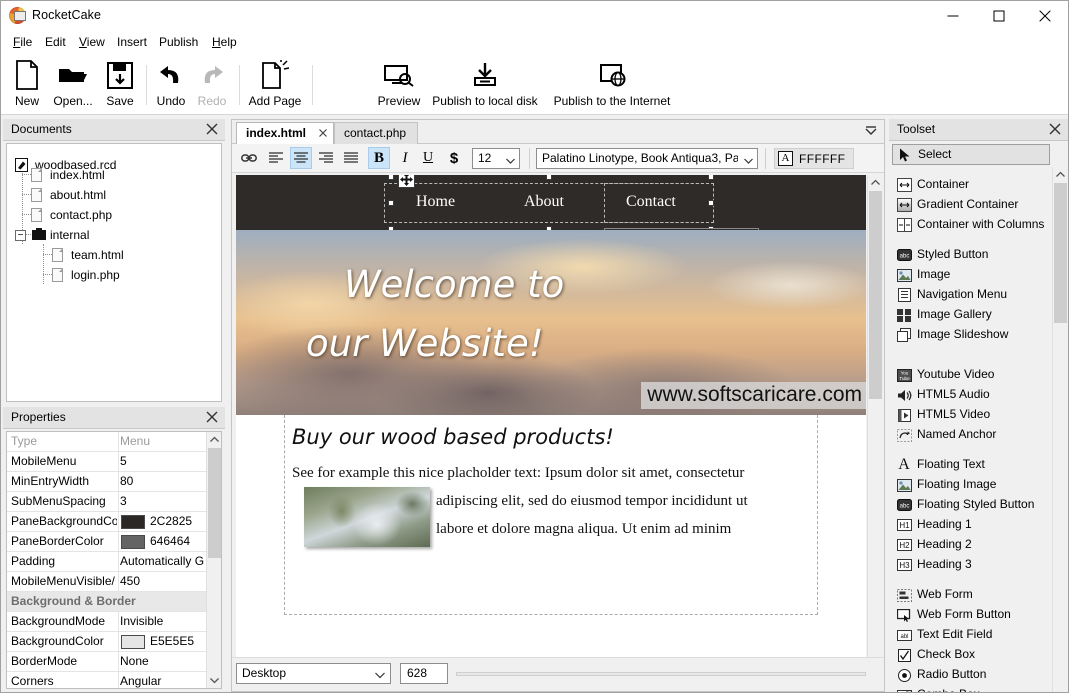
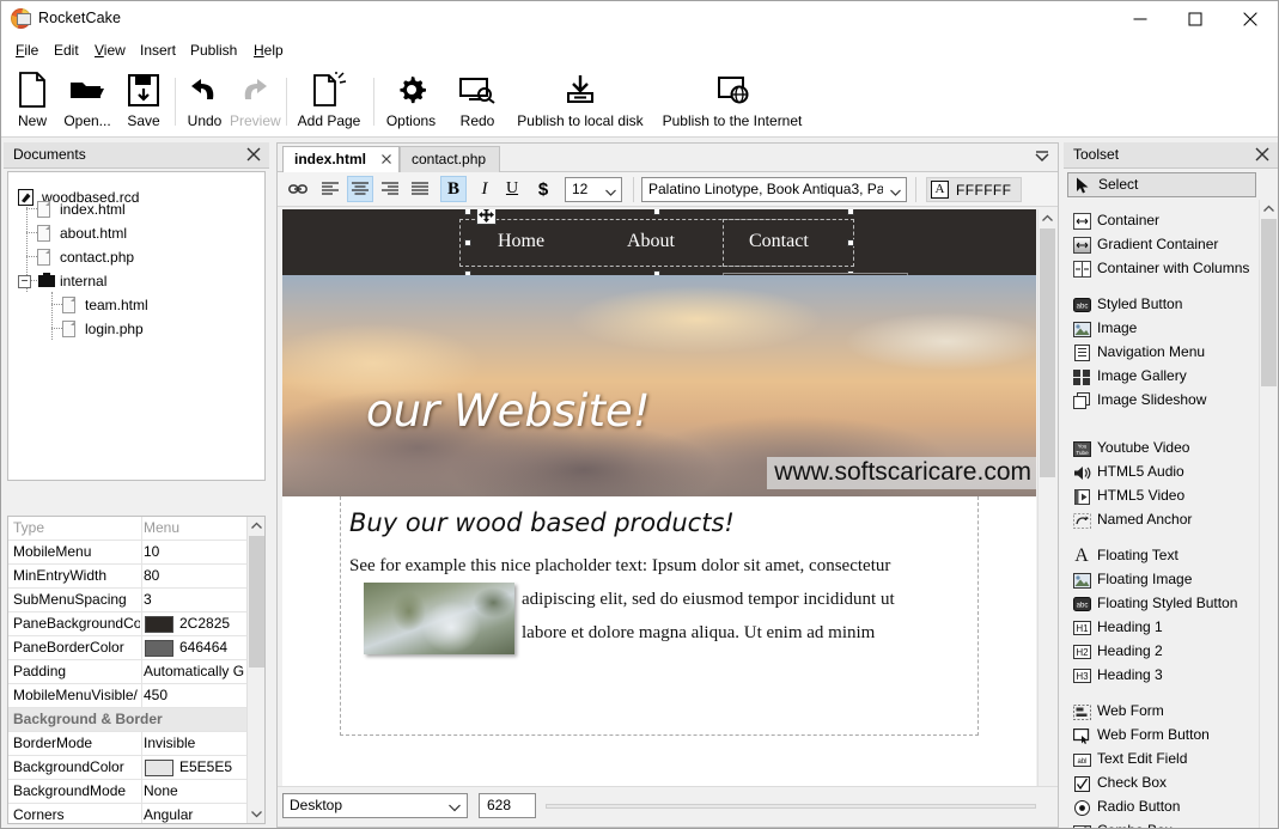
  RocketCake
  File
  Edit
  View
  Insert
  Publish
  Help
  New
  Open...
  Save
  Undo
- Redo
+ Preview
  Add Page
+ Options
- Preview
+ Redo
  Publish to local disk
  Publish to the Internet
  Documents
  woodbased.rcd
  index.html
  about.html
  contact.php
  −
  internal
  team.html
  login.php
- Properties
  Type
  Menu
  MobileMenu
- 5
+ 10
  MinEntryWidth
  80
  SubMenuSpacing
  3
  PaneBackgroundCo
  2C2825
  PaneBorderColor
  646464
  Padding
  Automatically G
  MobileMenuVisible/
  450
  Background & Border
- BackgroundMode
+ BorderMode
  Invisible
  BackgroundColor
  E5E5E5
- BorderMode
+ BackgroundMode
  None
  Corners
  Angular
  index.html
  contact.php
  B
  I
  U
  $
  12
  Palatino Linotype, Book Antiqua3, Pa
  A
  FFFFFF
  Home
  About
  Contact
- Welcome to
  our Website!
  www.softscaricare.com
  Buy our wood based products!
  See for example this nice placholder text: Ipsum dolor sit amet, consectetur
  adipiscing elit, sed do eiusmod tempor incididunt ut
  labore et dolore magna aliqua. Ut enim ad minim
  Desktop
  628
  Toolset
  Select
  Container
  Gradient Container
  Container with Columns
  Styled Button
  Image
  Navigation Menu
  Image Gallery
  Image Slideshow
  Youtube Video
  HTML5 Audio
  HTML5 Video
  Named Anchor
  A
  Floating Text
  Floating Image
  Floating Styled Button
  H1
  Heading 1
  H2
  Heading 2
  H3
  Heading 3
  Web Form
  Web Form Button
  Text Edit Field
  Check Box
  Radio Button
